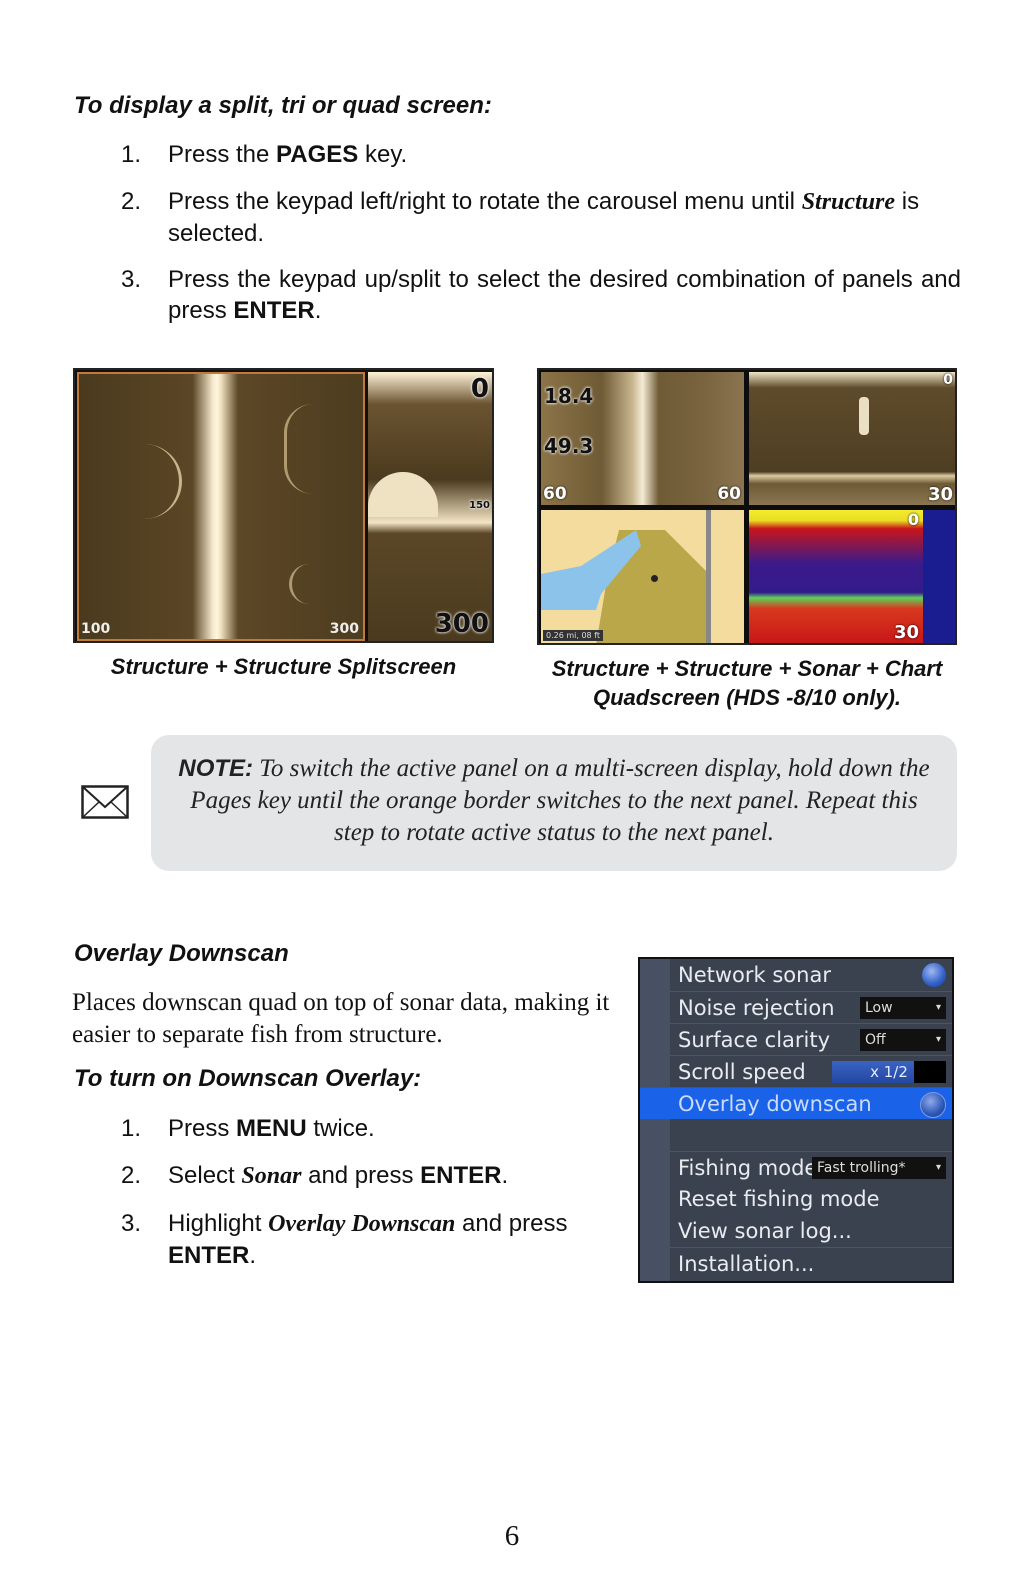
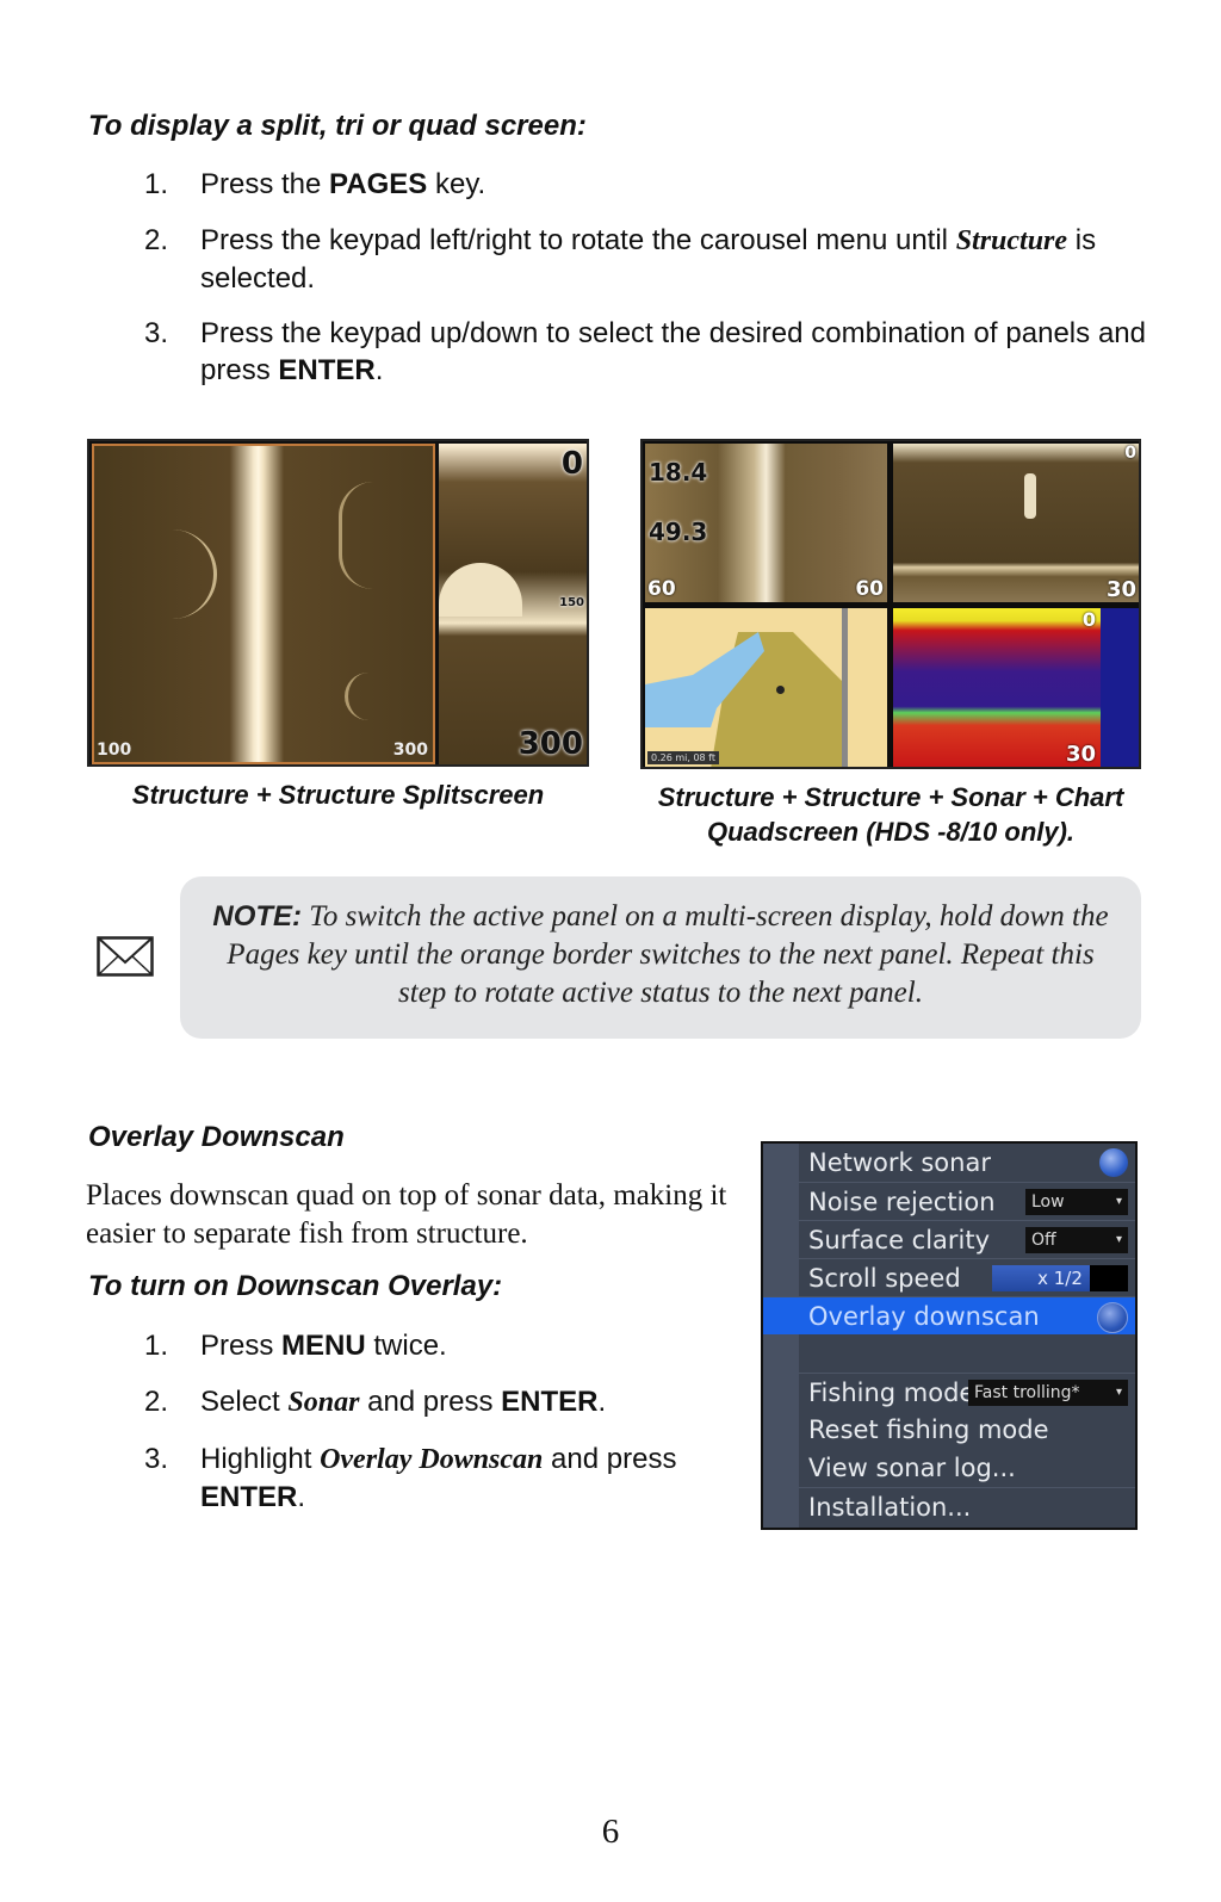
  To display a split, tri or quad screen:
  1.
  Press the PAGES key.
  2.
  Press the keypad left/right to rotate the carousel menu until Structure is selected.
  3.
- Press the keypad up/split to select the desired combination of panels and press ENTER.
+ Press the keypad up/down to select the desired combination of panels and press ENTER.
  100
  300
  0
  150
  300
  Structure + Structure Splitscreen
  18.4
  49.3
  60
  60
  0
  30
  0.26 mi, 08 ft
  0
  30
  Structure + Structure + Sonar + Chart
  Quadscreen (HDS -8/10 only).
  NOTE: To switch the active panel on a multi-screen display, hold down the Pages key until the orange border switches to the next panel. Repeat this step to rotate active status to the next panel.
  Overlay Downscan
  Places downscan quad on top of sonar data, making it easier to separate fish from structure.
  To turn on Downscan Overlay:
  1.
  Press MENU twice.
  2.
  Select Sonar and press ENTER.
  3.
  Highlight Overlay Downscan and press
  ENTER.
  Network sonar
  Noise rejection
  Low
  ▾
  Surface clarity
  Off
  ▾
  Scroll speed
  x 1/2
  Overlay downscan
  Fishing mode
  Fast trolling*
  ▾
  Reset fishing mode
  View sonar log...
  Installation...
  6
